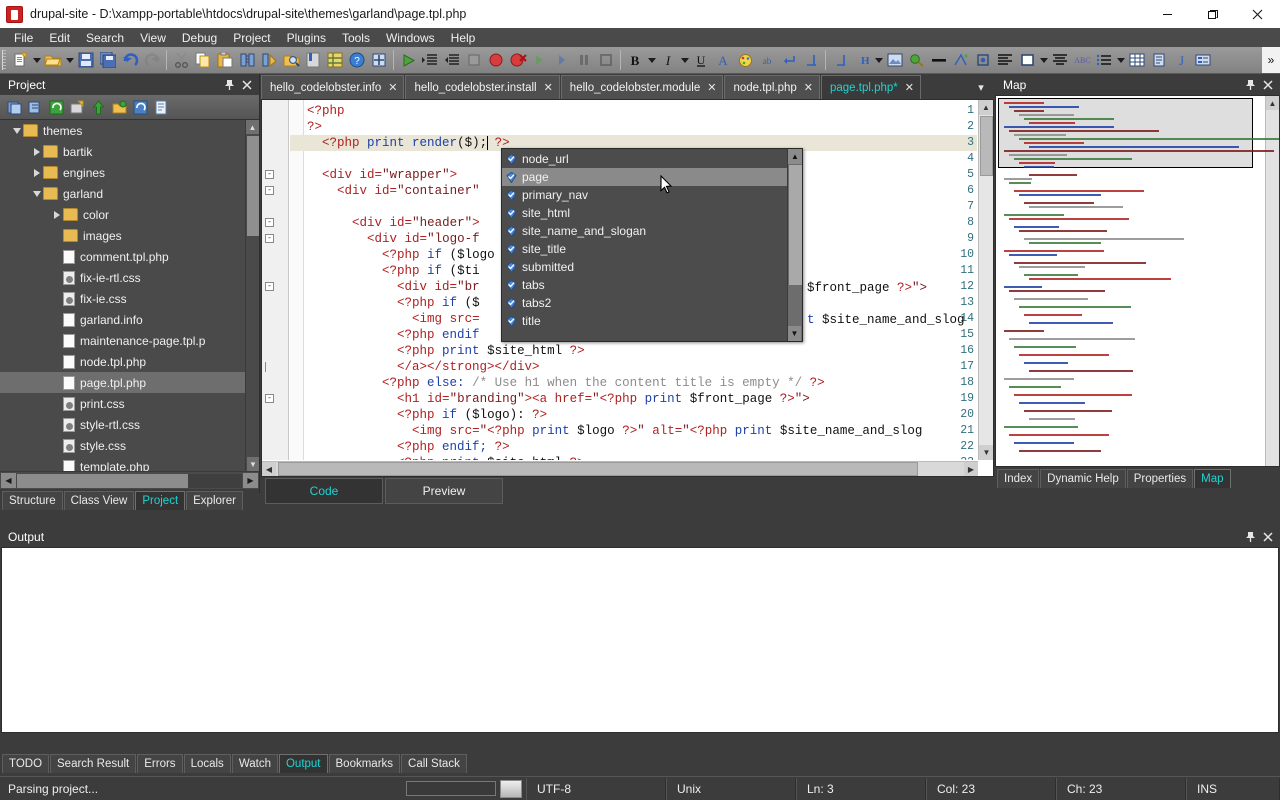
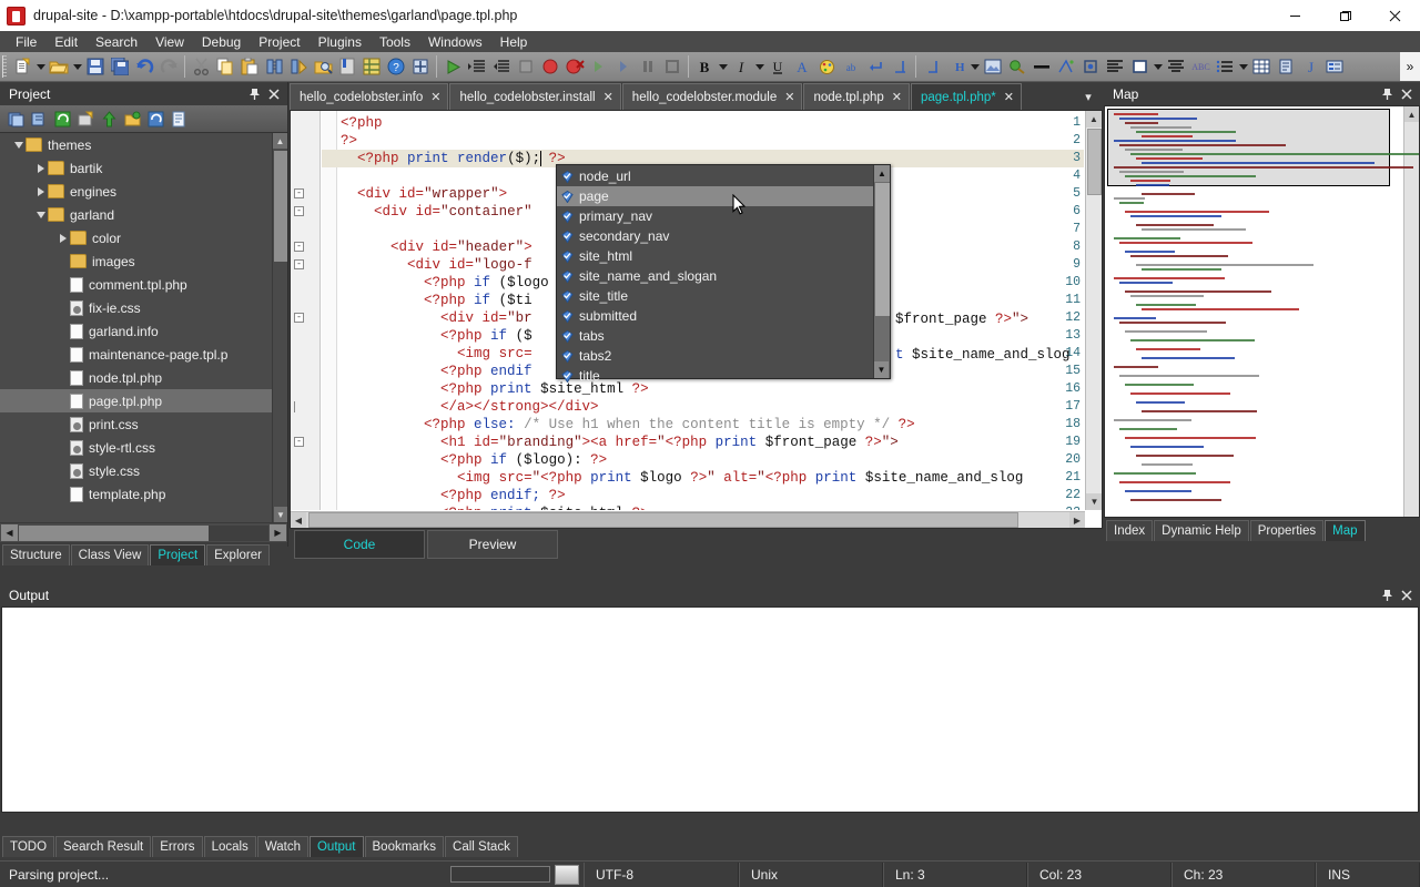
  drupal-site - D:\xampp-portable\htdocs\drupal-site\themes\garland\page.tpl.php
  File
  Edit
  Search
  View
  Debug
  Project
  Plugins
  Tools
  Windows
  Help
  ?
  B
  I
  U
  A
  ab
  H
  ABC
  J
  »
  Project
  ▲
  ▼
  themes
  bartik
  engines
  garland
  color
  images
  comment.tpl.php
- fix-ie-rtl.css
  fix-ie.css
  garland.info
  maintenance-page.tpl.p
  node.tpl.php
  page.tpl.php
  print.css
  style-rtl.css
  style.css
  template.php
  ◀
  ▶
  Structure
  Class View
  Project
  Explorer
  hello_codelobster.info
  ✕
  hello_codelobster.install
  ✕
  hello_codelobster.module
  ✕
  node.tpl.php
  ✕
  page.tpl.php*
  ✕
  ▾
  1
  <?php
  2
  ?>
  3
  <?php print render($); ?>
  4
  5
  -
  <div id="wrapper">
  6
  -
  <div id="container"
  7
  8
  -
  <div id="header">
  9
  -
  <div id="logo-f
  10
  <?php if ($logo
  11
  <?php if ($ti
  12
  -
  <div id="br
  13
  <?php if ($
  14
  <img src=
  15
  <?php endif
  16
  <?php print $site_html ?>
  17
  </a></strong></div>
  18
  <?php else: /* Use h1 when the content title is empty */ ?>
  19
  -
  <h1 id="branding"><a href="<?php print $front_page ?>">
  20
  <?php if ($logo): ?>
  21
  <img src="<?php print $logo ?>" alt="<?php print $site_name_and_slog
  22
  <?php endif; ?>
  $front_page ?>">
  t $site_name_and_slog
  node_url
  page
  primary_nav
+ secondary_nav
  site_html
  site_name_and_slogan
  site_title
  submitted
  tabs
  tabs2
  title
  ▲
  ▼
  ▲
  ▼
  ◀
  ▶
  Code
  Preview
  Map
  ▲
  Index
  Dynamic Help
  Properties
  Map
  Output
  TODO
  Search Result
  Errors
  Locals
  Watch
  Output
  Bookmarks
  Call Stack
  Parsing project...
  UTF-8
  Unix
  Ln: 3
  Col: 23
  Ch: 23
  INS
